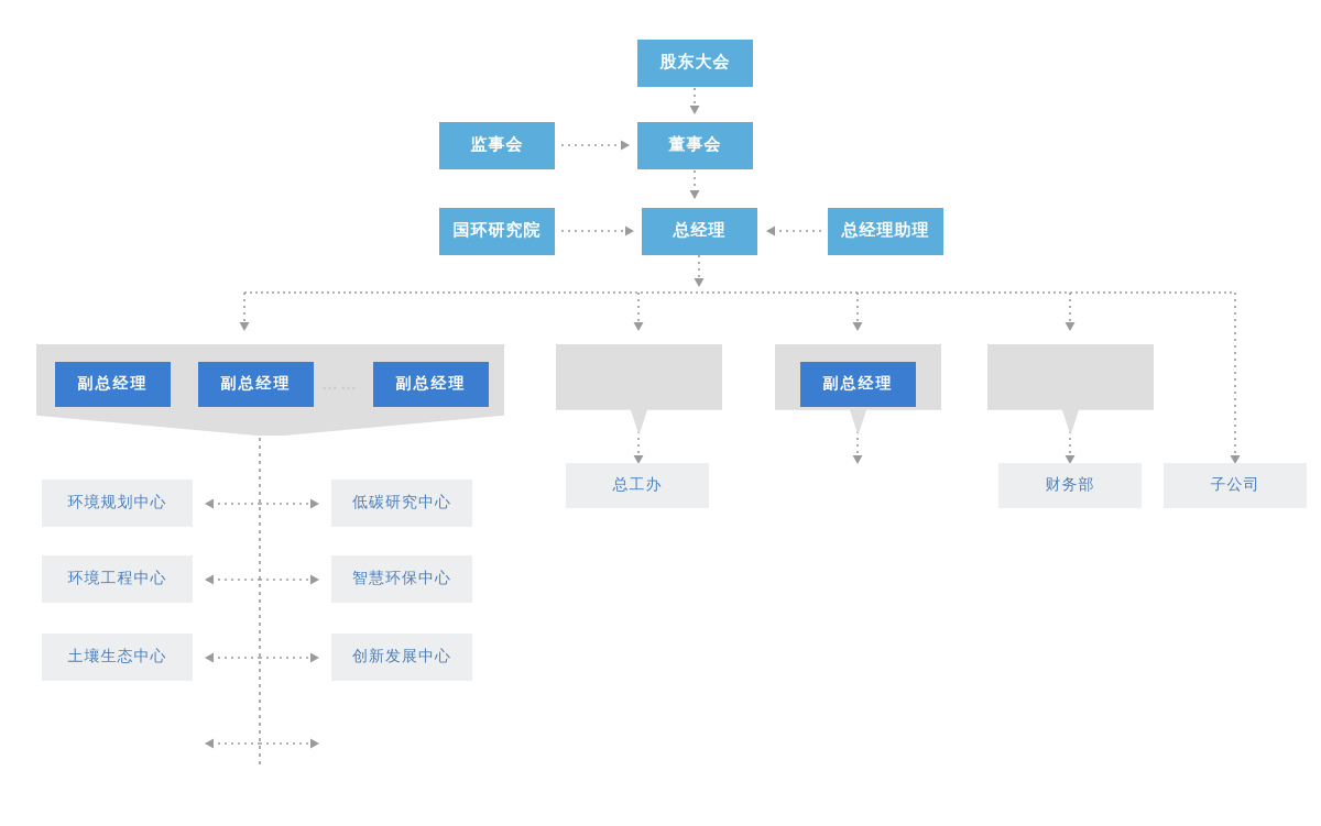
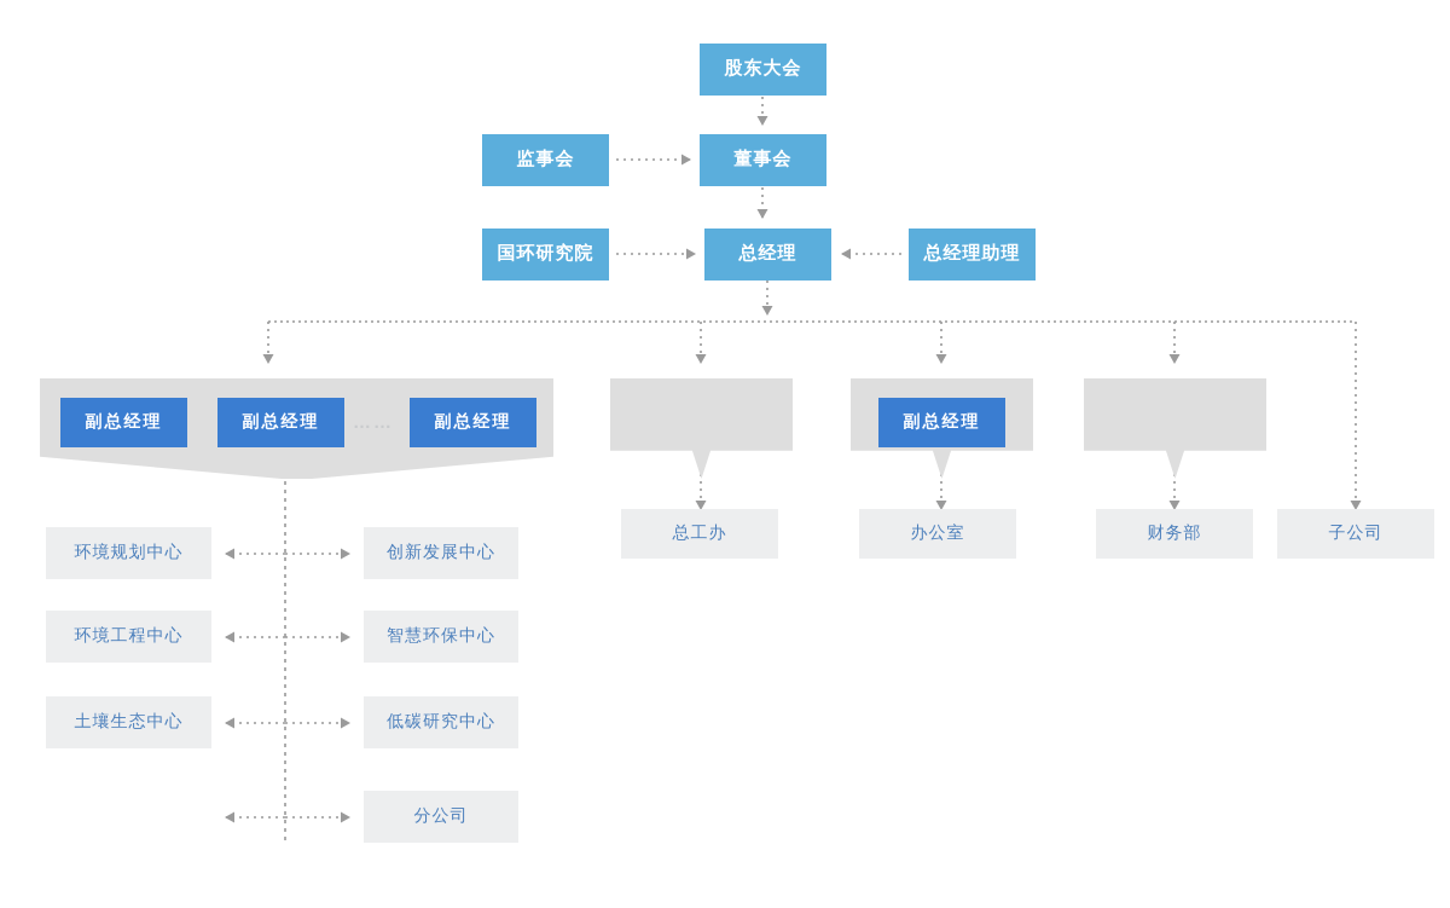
  股东大会
  监事会
  董事会
  国环研究院
  总经理
  总经理助理
  副总经理
  副总经理
  副总经理
  副总经理
  环境规划中心
  环境工程中心
  土壤生态中心
- 低碳研究中心
+ 创新发展中心
  智慧环保中心
- 创新发展中心
+ 低碳研究中心
+ 分公司
  总工办
+ 办公室
  财务部
  子公司
